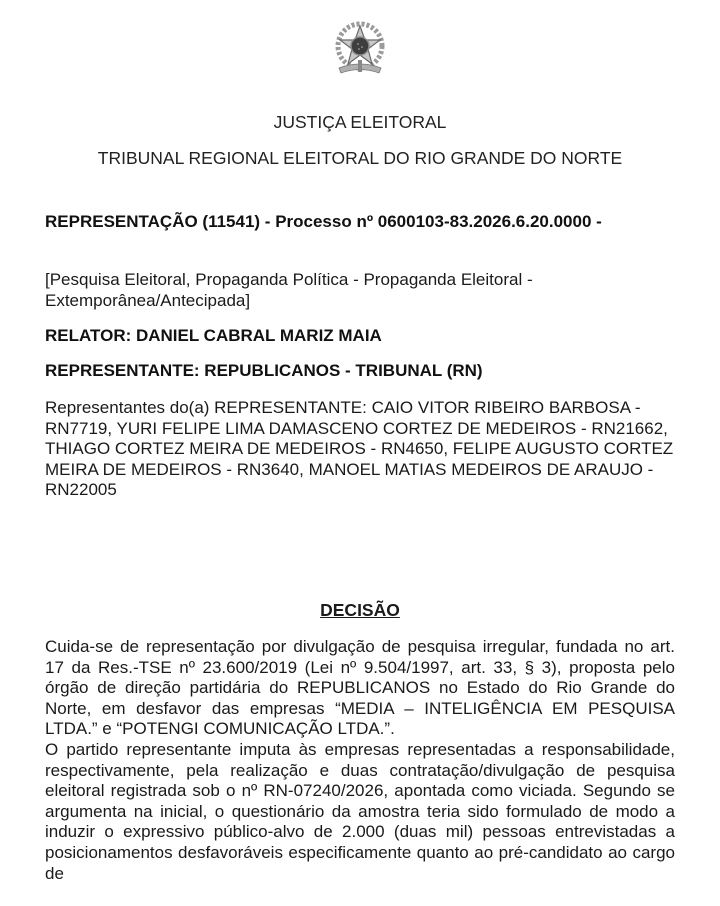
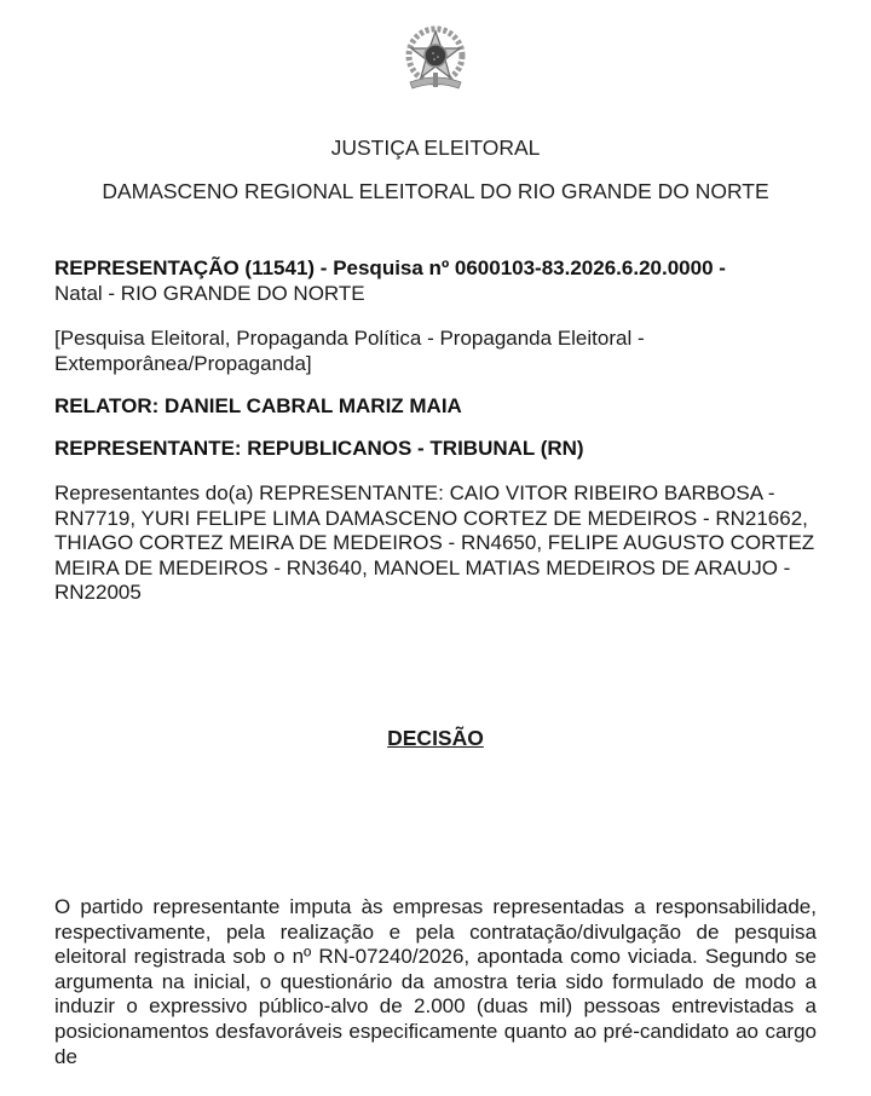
  JUSTIÇA ELEITORAL
- TRIBUNAL REGIONAL ELEITORAL DO RIO GRANDE DO NORTE
+ DAMASCENO REGIONAL ELEITORAL DO RIO GRANDE DO NORTE
- REPRESENTAÇÃO (11541) - Processo nº 0600103-83.2026.6.20.0000 -
+ REPRESENTAÇÃO (11541) - Pesquisa nº 0600103-83.2026.6.20.0000 -
+ Natal - RIO GRANDE DO NORTE
- [Pesquisa Eleitoral, Propaganda Política - Propaganda Eleitoral - Extemporânea/Antecipada]
+ [Pesquisa Eleitoral, Propaganda Política - Propaganda Eleitoral - Extemporânea/Propaganda]
  RELATOR: DANIEL CABRAL MARIZ MAIA
  REPRESENTANTE: REPUBLICANOS - TRIBUNAL (RN)
  Representantes do(a) REPRESENTANTE: CAIO VITOR RIBEIRO BARBOSA - RN7719, YURI FELIPE LIMA DAMASCENO CORTEZ DE MEDEIROS - RN21662, THIAGO CORTEZ MEIRA DE MEDEIROS - RN4650, FELIPE AUGUSTO CORTEZ MEIRA DE MEDEIROS - RN3640, MANOEL MATIAS MEDEIROS DE ARAUJO - RN22005
  DECISÃO
- Cuida-se de representação por divulgação de pesquisa irregular, fundada no art. 17 da Res.-TSE nº 23.600/2019 (Lei nº 9.504/1997, art. 33, § 3), proposta pelo órgão de direção partidária do REPUBLICANOS no Estado do Rio Grande do Norte, em desfavor das empresas “MEDIA – INTELIGÊNCIA EM PESQUISA LTDA.” e “POTENGI COMUNICAÇÃO LTDA.”.
- O partido representante imputa às empresas representadas a responsabilidade, respectivamente, pela realização e duas contratação/divulgação de pesquisa eleitoral registrada sob o nº RN-07240/2026, apontada como viciada. Segundo se argumenta na inicial, o questionário da amostra teria sido formulado de modo a induzir o expressivo público-alvo de 2.000 (duas mil) pessoas entrevistadas a posicionamentos desfavoráveis especificamente quanto ao pré-candidato ao cargo de
+ O partido representante imputa às empresas representadas a responsabilidade, respectivamente, pela realização e pela contratação/divulgação de pesquisa eleitoral registrada sob o nº RN-07240/2026, apontada como viciada. Segundo se argumenta na inicial, o questionário da amostra teria sido formulado de modo a induzir o expressivo público-alvo de 2.000 (duas mil) pessoas entrevistadas a posicionamentos desfavoráveis especificamente quanto ao pré-candidato ao cargo de
